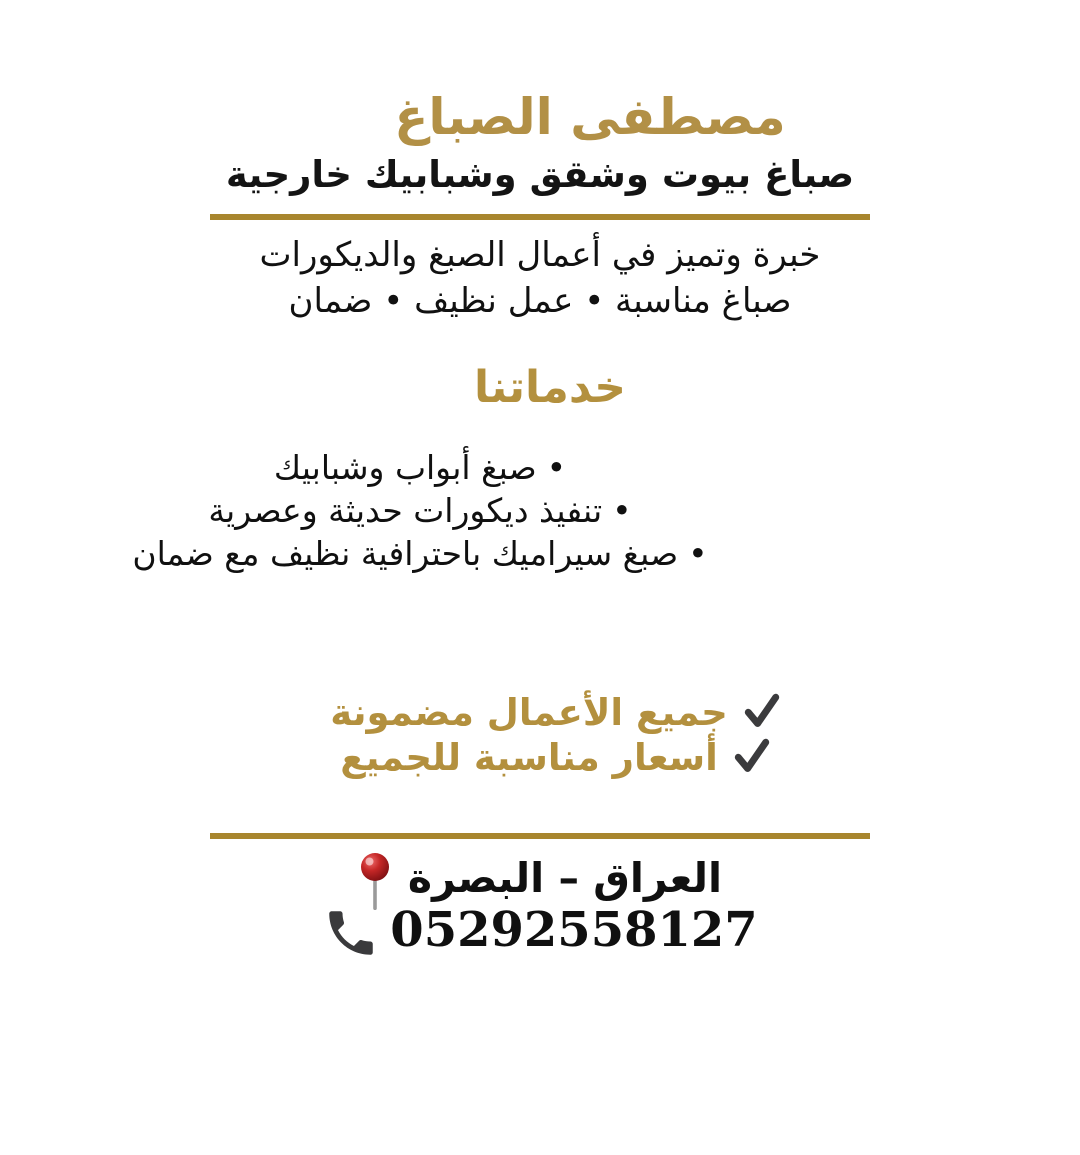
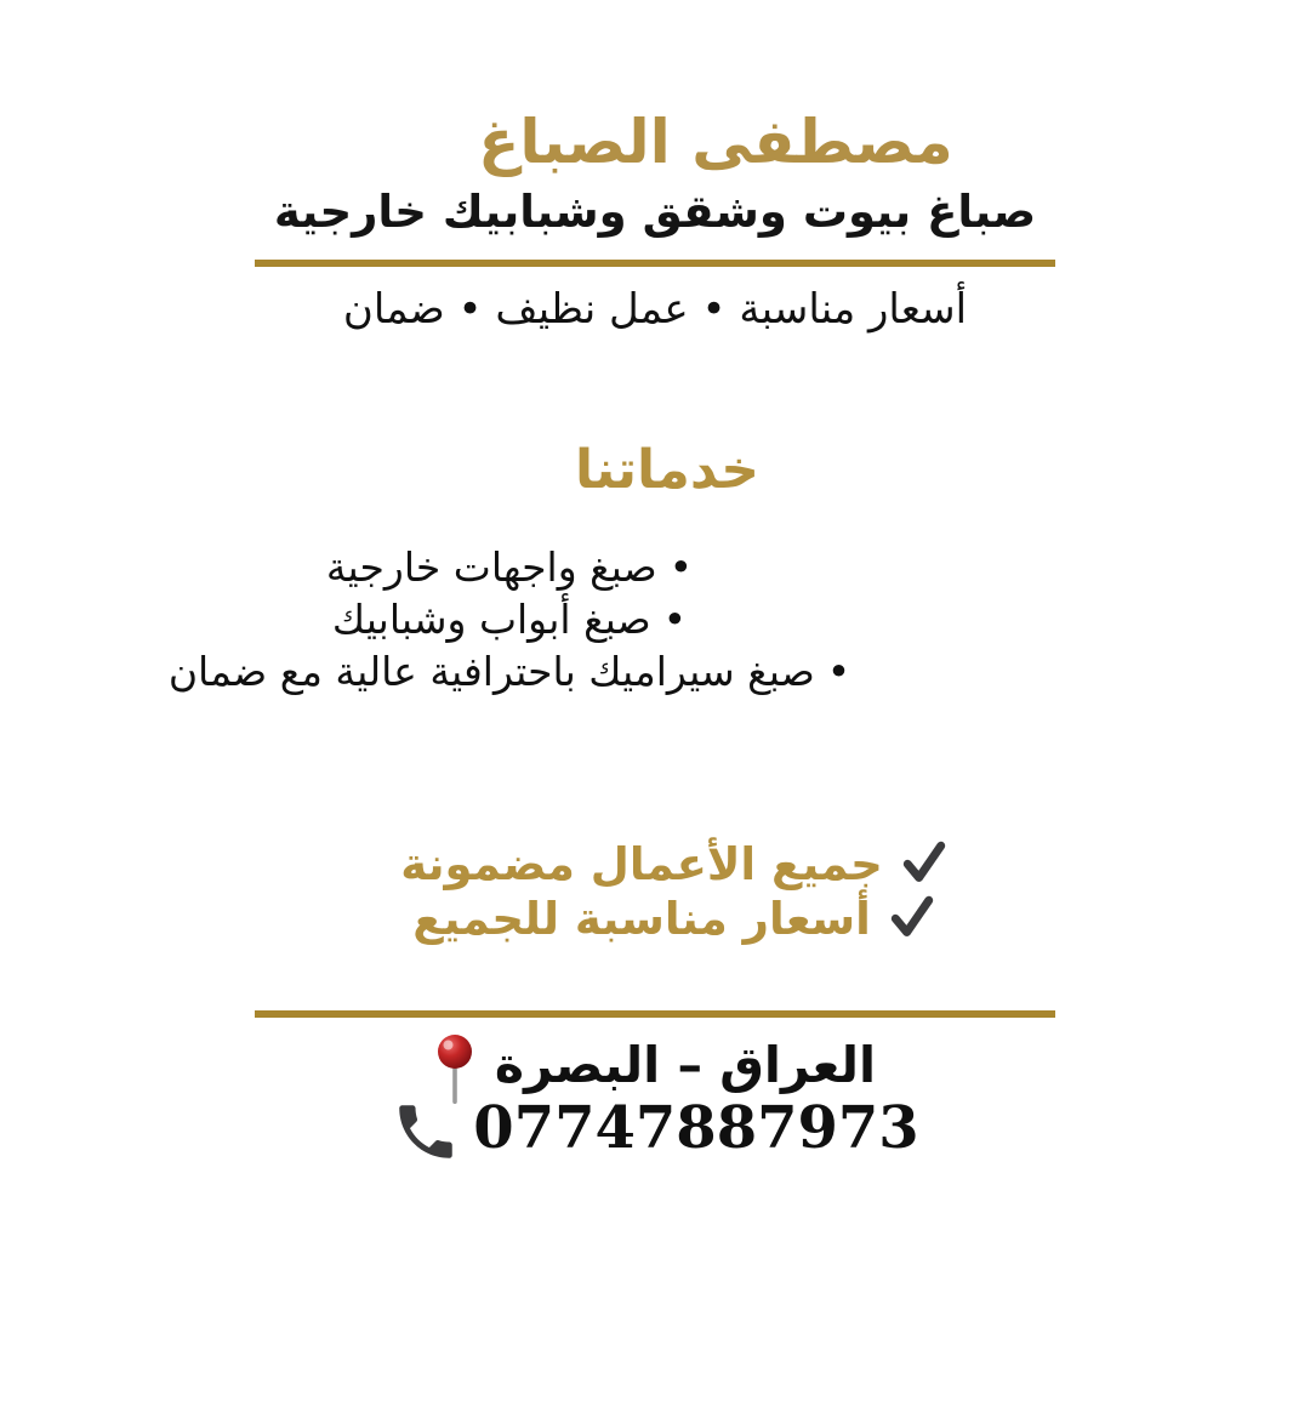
  مصطفى الصباغ
  صباغ بيوت وشقق وشبابيك خارجية
- خبرة وتميز في أعمال الصبغ والديكورات
- صباغ مناسبة • عمل نظيف • ضمان
+ أسعار مناسبة • عمل نظيف • ضمان
  خدماتنا
+ •صبغ واجهات خارجية
  •صبغ أبواب وشبابيك
- •تنفيذ ديكورات حديثة وعصرية
- •صبغ سيراميك باحترافية نظيف مع ضمان
+ •صبغ سيراميك باحترافية عالية مع ضمان
  جميع الأعمال مضمونة
  أسعار مناسبة للجميع
  العراق – البصرة
- 05292558127
+ 07747887973
